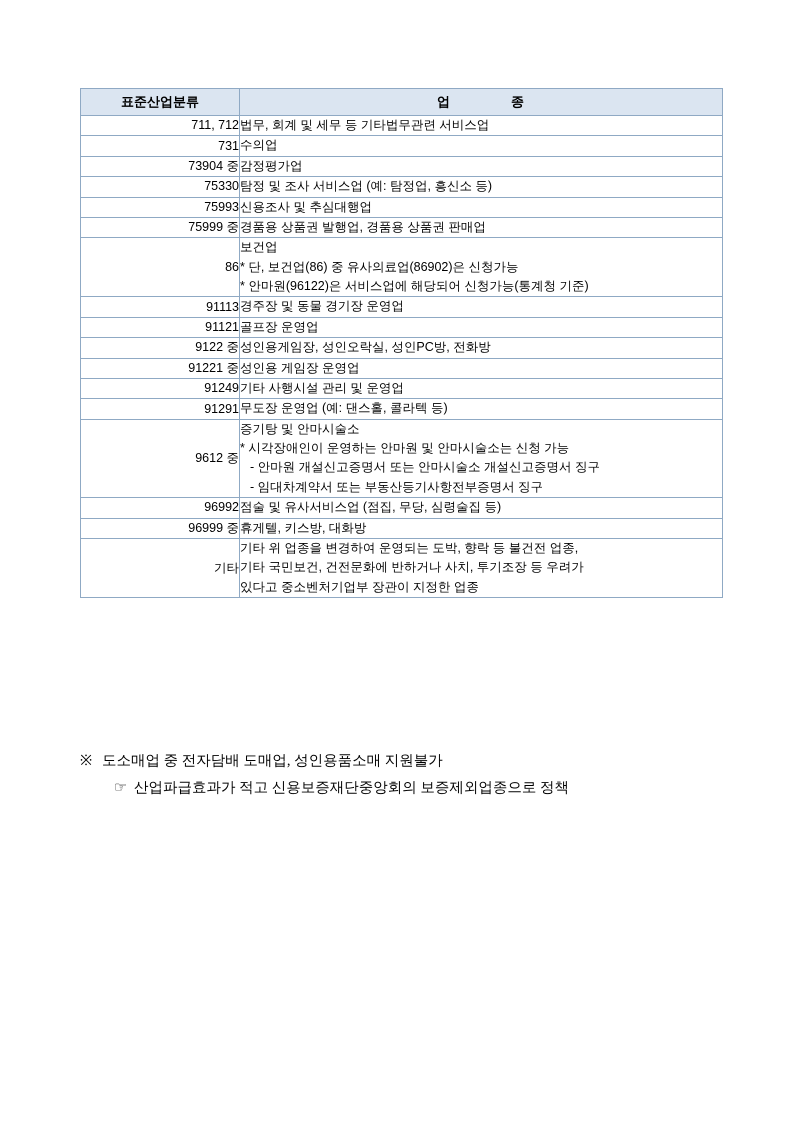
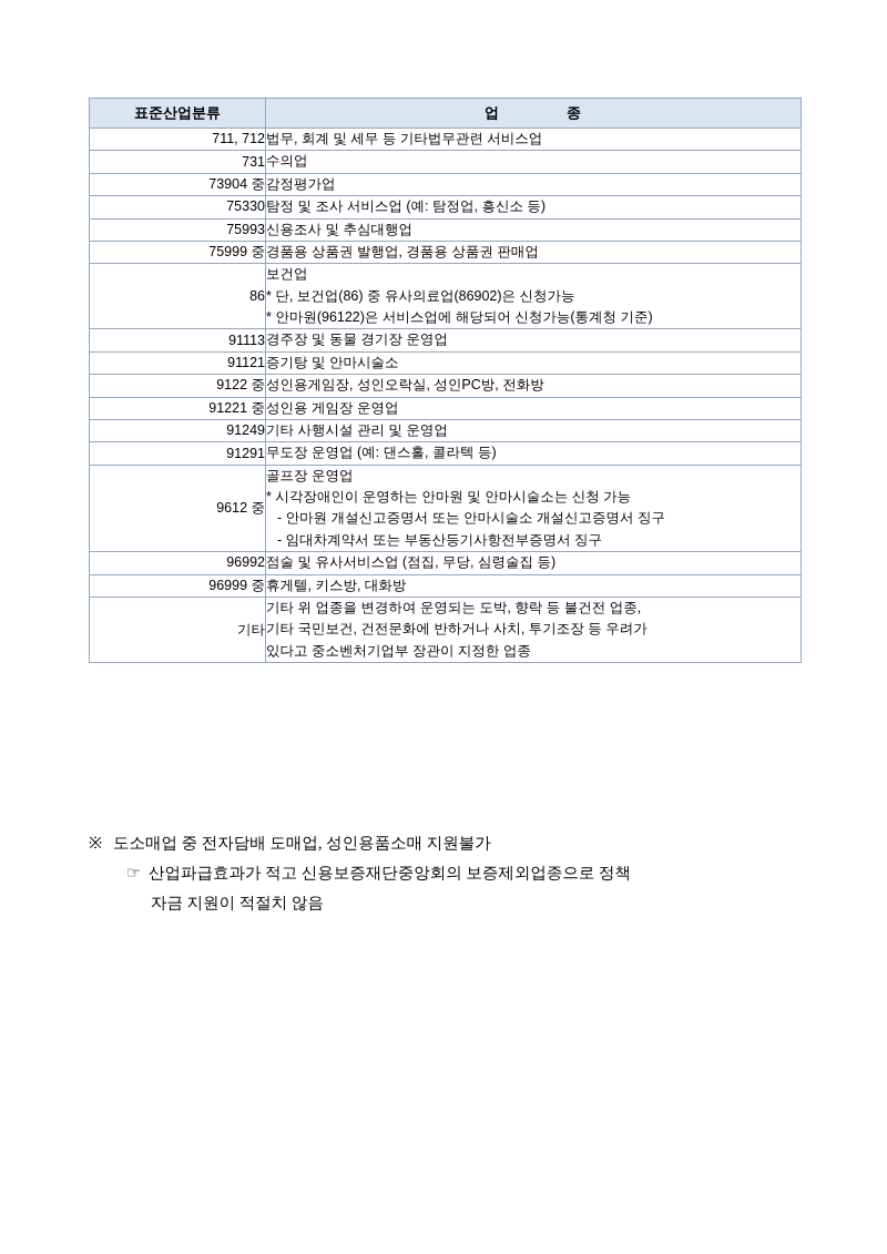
  표준산업분류	업 종
  711, 712	법무, 회계 및 세무 등 기타법무관련 서비스업
  731	수의업
  73904 중	감정평가업
  75330	탐정 및 조사 서비스업 (예: 탐정업, 흥신소 등)
  75993	신용조사 및 추심대행업
  75999 중	경품용 상품권 발행업, 경품용 상품권 판매업
  86	보건업* 단, 보건업(86) 중 유사의료업(86902)은 신청가능* 안마원(96122)은 서비스업에 해당되어 신청가능(통계청 기준)
  91113	경주장 및 동물 경기장 운영업
- 91121	골프장 운영업
+ 91121	증기탕 및 안마시술소
  9122 중	성인용게임장, 성인오락실, 성인PC방, 전화방
  91221 중	성인용 게임장 운영업
  91249	기타 사행시설 관리 및 운영업
  91291	무도장 운영업 (예: 댄스홀, 콜라텍 등)
- 9612 중	증기탕 및 안마시술소* 시각장애인이 운영하는 안마원 및 안마시술소는 신청 가능- 안마원 개설신고증명서 또는 안마시술소 개설신고증명서 징구- 임대차계약서 또는 부동산등기사항전부증명서 징구
+ 9612 중	골프장 운영업* 시각장애인이 운영하는 안마원 및 안마시술소는 신청 가능- 안마원 개설신고증명서 또는 안마시술소 개설신고증명서 징구- 임대차계약서 또는 부동산등기사항전부증명서 징구
  96992	점술 및 유사서비스업 (점집, 무당, 심령술집 등)
  96999 중	휴게텔, 키스방, 대화방
  기타	기타 위 업종을 변경하여 운영되는 도박, 향락 등 불건전 업종,기타 국민보건, 건전문화에 반하거나 사치, 투기조장 등 우려가있다고 중소벤처기업부 장관이 지정한 업종
  ※ 도소매업 중 전자담배 도매업, 성인용품소매 지원불가
  ☞ 산업파급효과가 적고 신용보증재단중앙회의 보증제외업종으로 정책
+ 자금 지원이 적절치 않음
